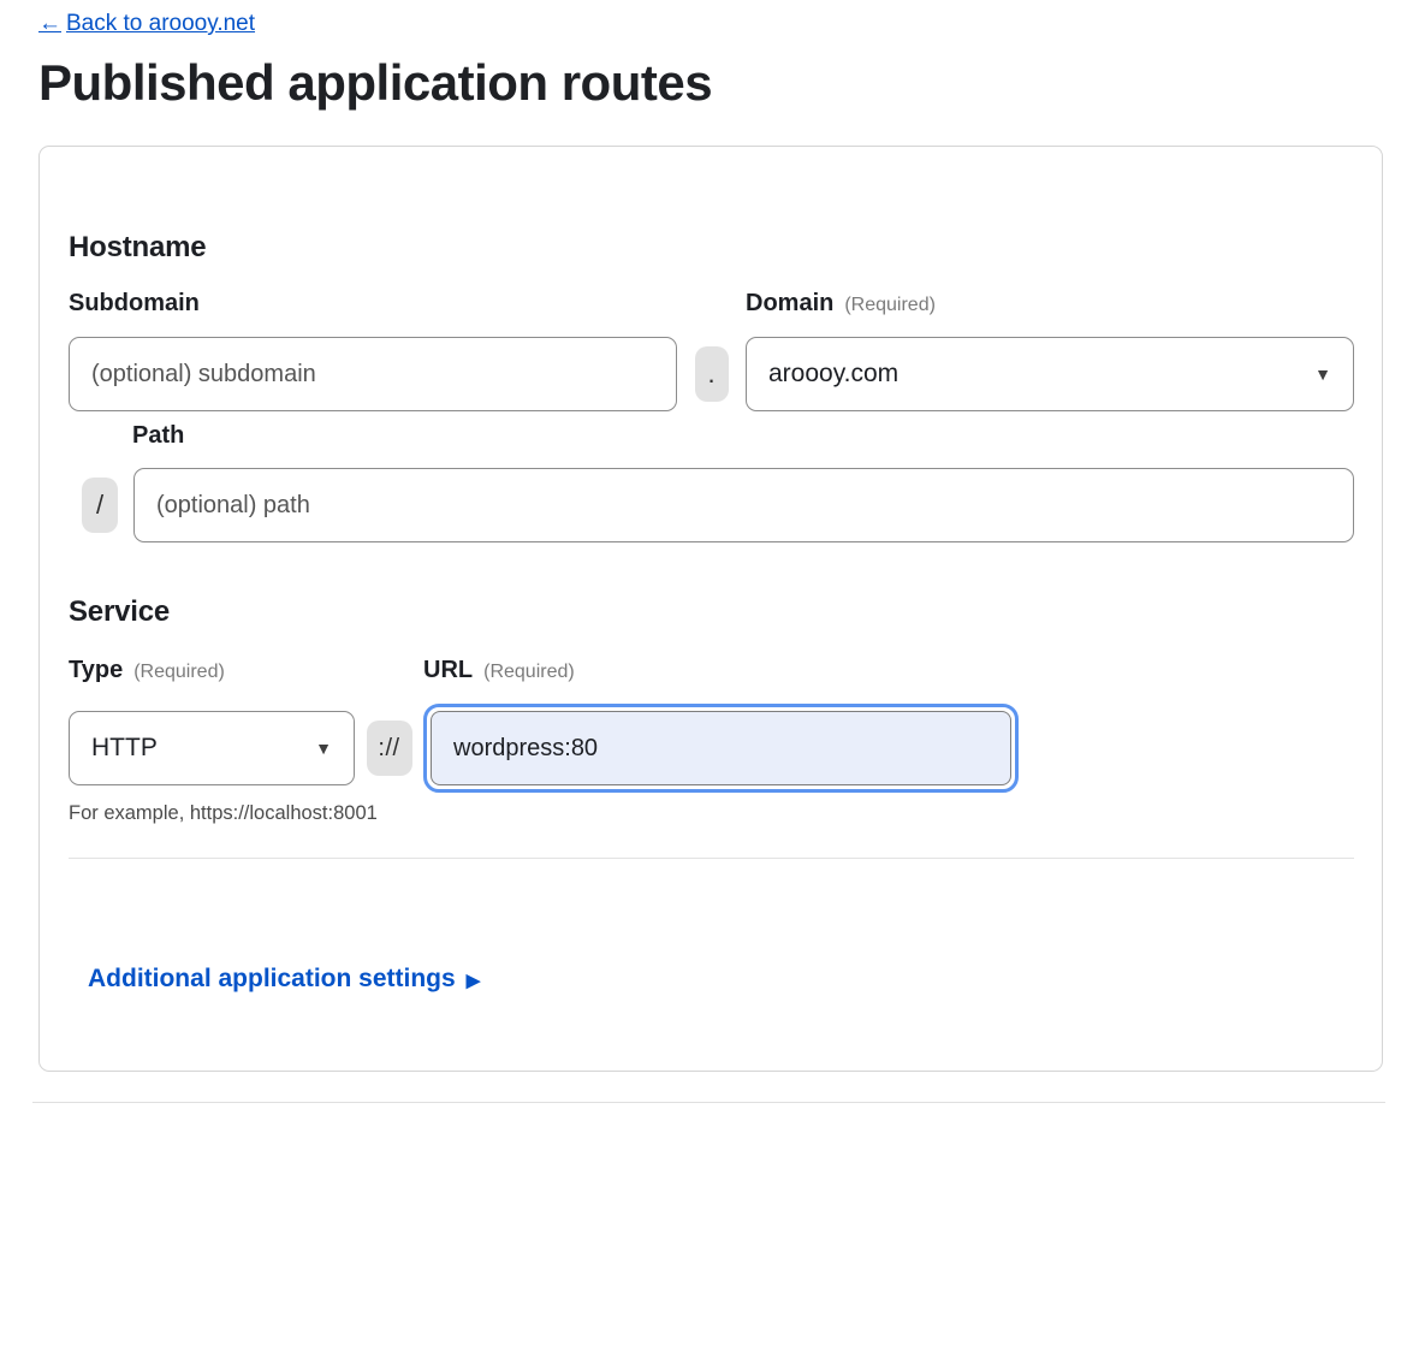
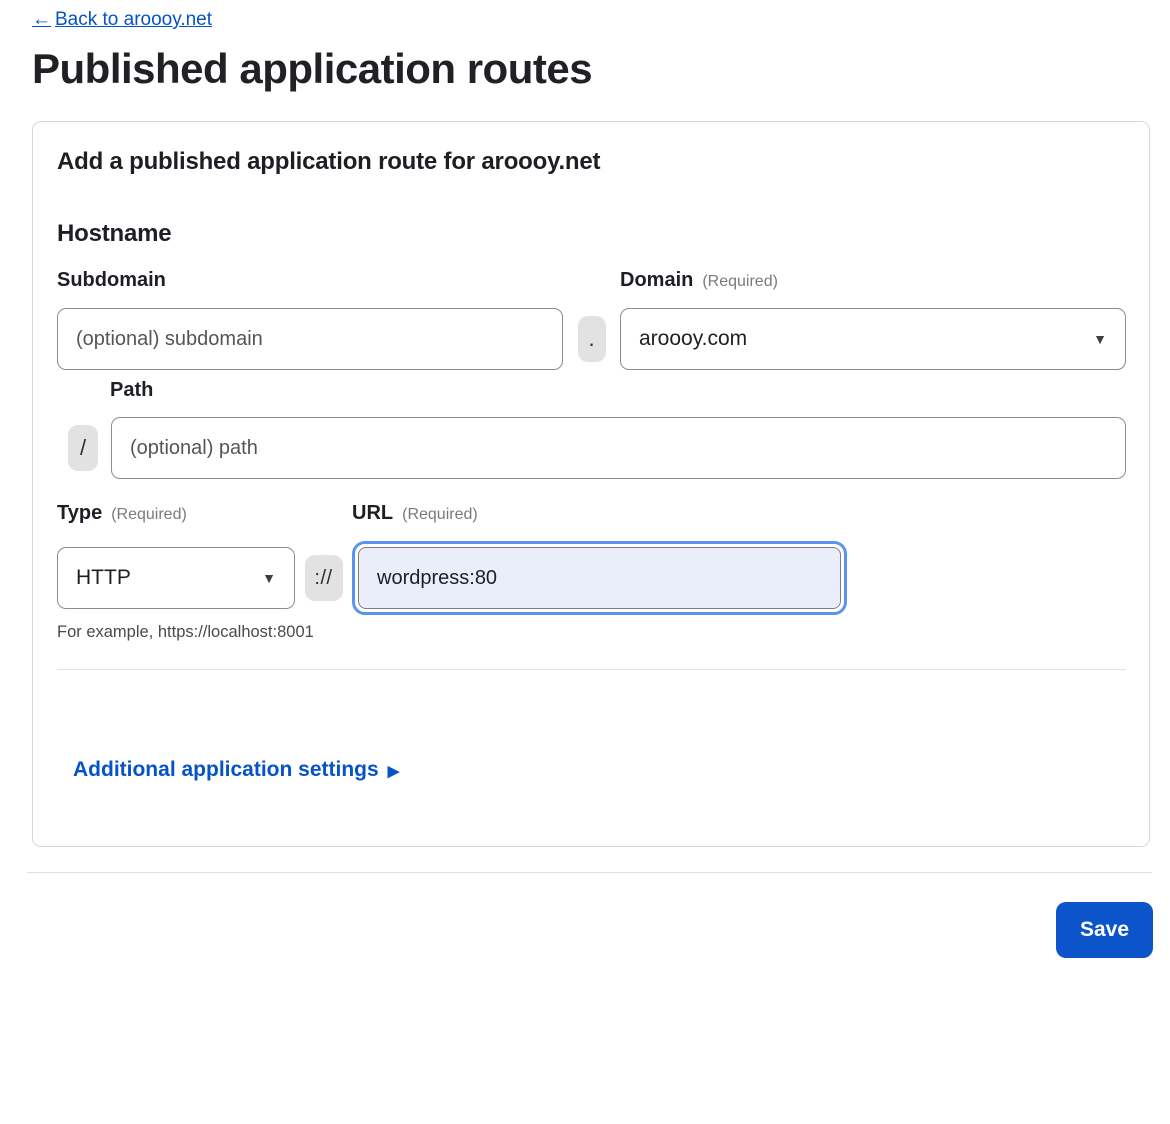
  ← Back to aroooy.net
  Published application routes
+ Add a published application route for aroooy.net
  Hostname
  Subdomain
  (optional) subdomain
  .
  Domain
  (Required)
  aroooy.com
  ▼
  Path
  /
  (optional) path
- Service
  Type
  (Required)
  URL
  (Required)
  HTTP
  ▼
  ://
  wordpress:80
  For example, https://localhost:8001
  Additional application settings
  ▶
+ Save
